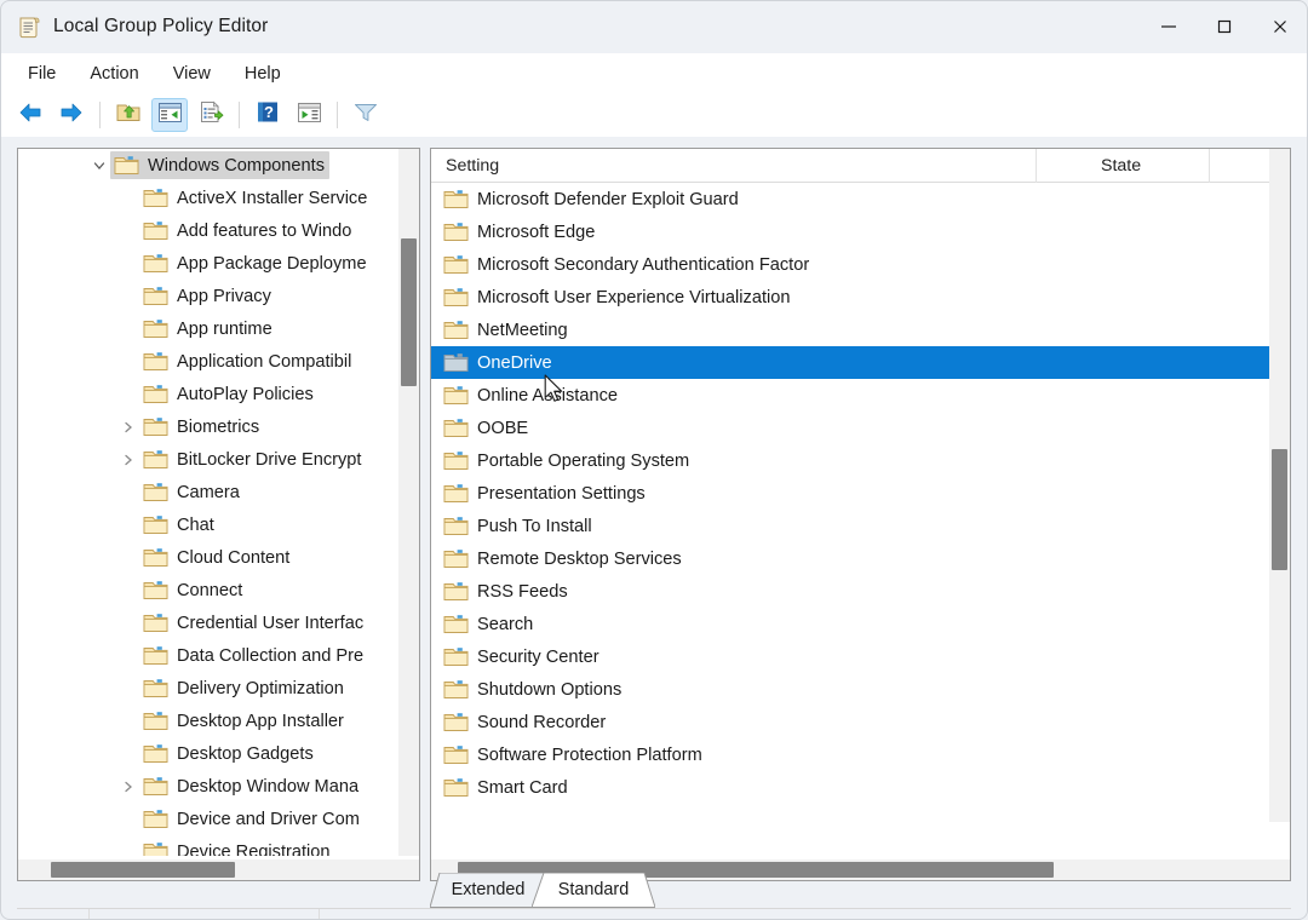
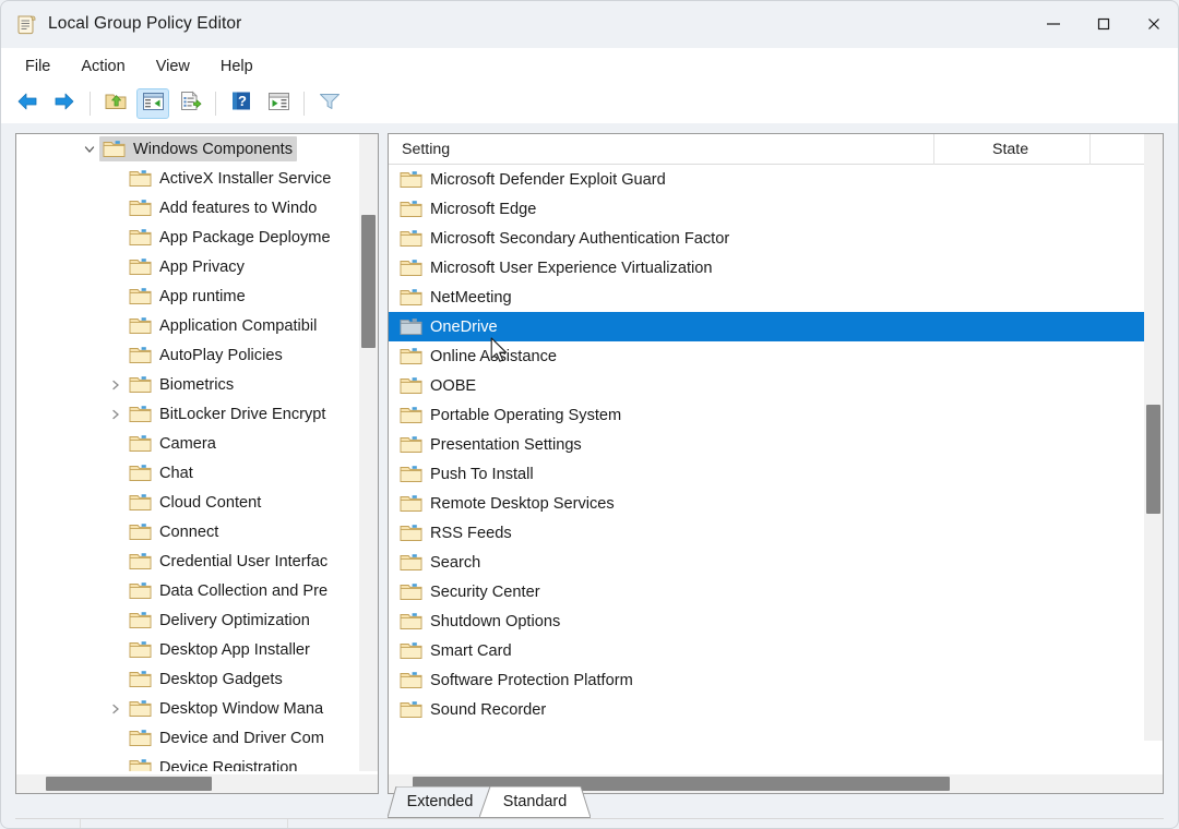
  Local Group Policy Editor
  File
  Action
  View
  Help
  ?
  Windows Components
  ActiveX Installer Service
  Add features to Windo
  App Package Deployme
  App Privacy
  App runtime
  Application Compatibil
  AutoPlay Policies
  Biometrics
  BitLocker Drive Encrypt
  Camera
  Chat
  Cloud Content
  Connect
  Credential User Interfac
  Data Collection and Pre
  Delivery Optimization
  Desktop App Installer
  Desktop Gadgets
  Desktop Window Mana
  Device and Driver Com
  Device Registration
  Setting
  State
  Microsoft Defender Exploit Guard
  Microsoft Edge
  Microsoft Secondary Authentication Factor
  Microsoft User Experience Virtualization
  NetMeeting
  OneDrive
  Online Asistance
  OOBE
  Portable Operating System
  Presentation Settings
  Push To Install
  Remote Desktop Services
  RSS Feeds
  Search
  Security Center
  Shutdown Options
- Sound Recorder
+ Smart Card
  Software Protection Platform
- Smart Card
+ Sound Recorder
  Extended
  Standard
